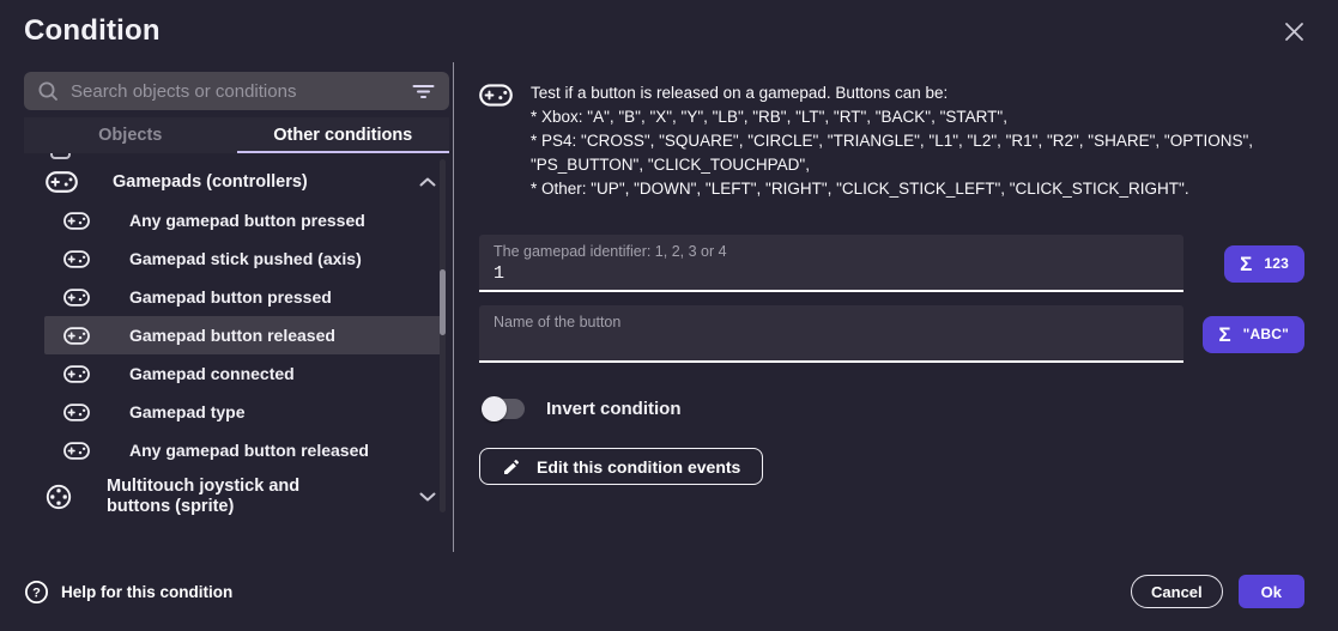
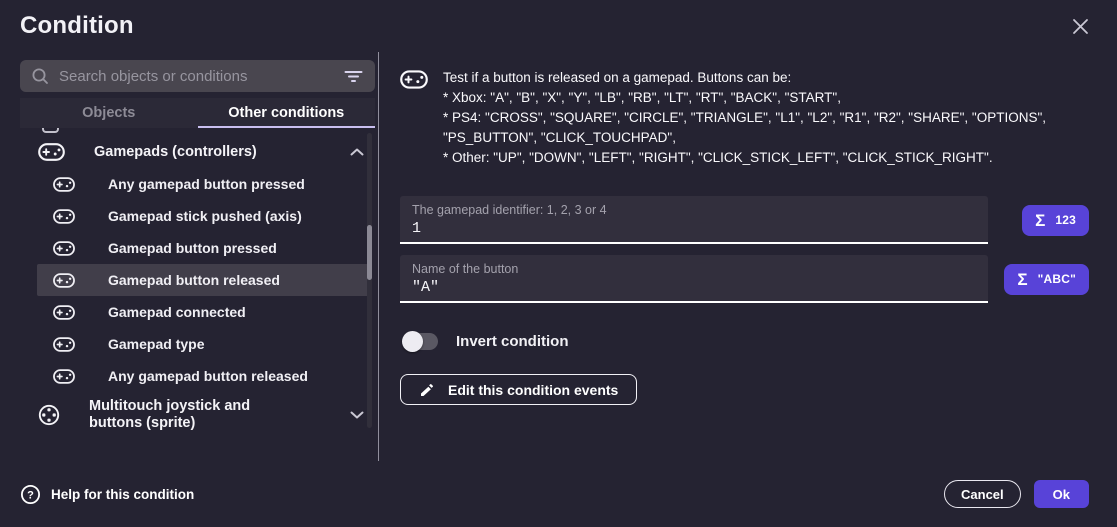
  Condition
  Search objects or conditions
  Objects
  Other conditions
  Gamepads (controllers)
  Any gamepad button pressed
  Gamepad stick pushed (axis)
  Gamepad button pressed
  Gamepad button released
  Gamepad connected
  Gamepad type
  Any gamepad button released
  Multitouch joystick and buttons (sprite)
  Test if a button is released on a gamepad. Buttons can be:
  * Xbox: "A", "B", "X", "Y", "LB", "RB", "LT", "RT", "BACK", "START",
  * PS4: "CROSS", "SQUARE", "CIRCLE", "TRIANGLE", "L1", "L2", "R1", "R2", "SHARE", "OPTIONS",
  "PS_BUTTON", "CLICK_TOUCHPAD",
  * Other: "UP", "DOWN", "LEFT", "RIGHT", "CLICK_STICK_LEFT", "CLICK_STICK_RIGHT".
  The gamepad identifier: 1, 2, 3 or 4
  1
  Σ
  123
  Name of the button
+ "A"
  Σ
  "ABC"
  Invert condition
  Edit this condition events
  ?
  Help for this condition
  Cancel
  Ok
